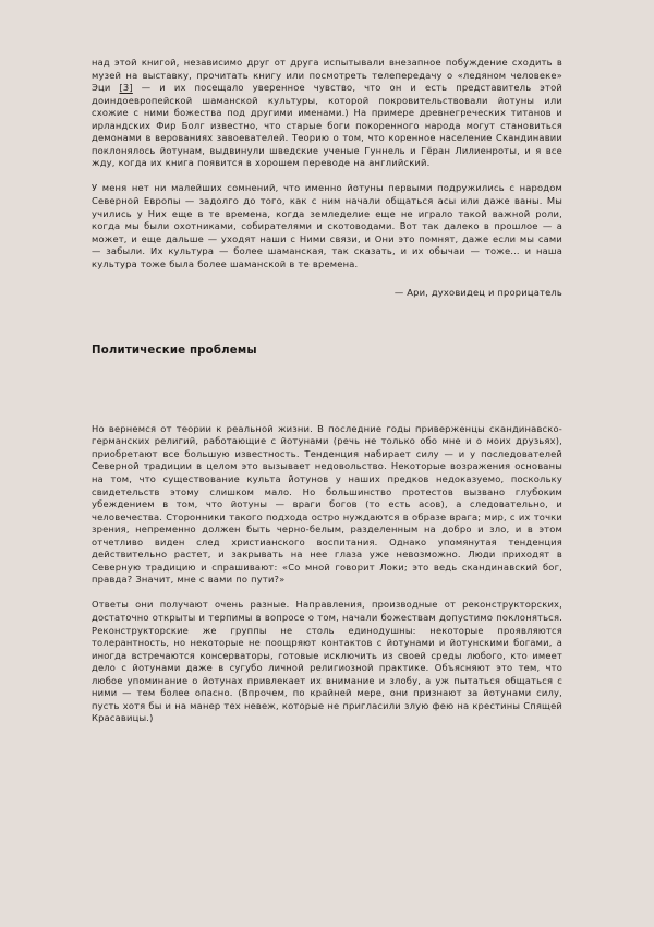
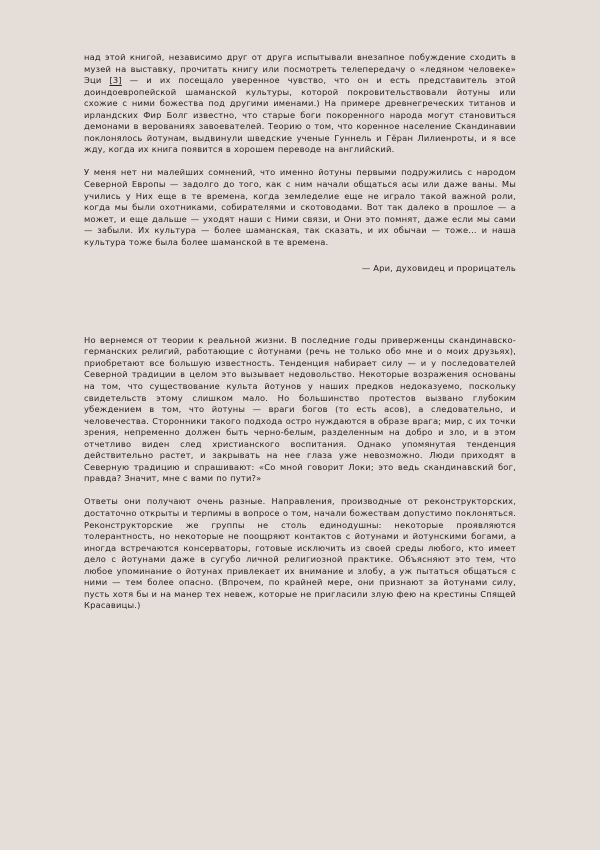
  над этой книгой, независимо друг от друга испытывали внезапное побуждение сходить в музей на выставку, прочитать книгу или посмотреть телепередачу о «ледяном человеке» Эци [3] — и их посещало уверенное чувство, что он и есть представитель этой доиндоевропейской шаманской культуры, которой покровительствовали йотуны или схожие с ними божества под другими именами.) На примере древнегреческих титанов и ирландских Фир Болг известно, что старые боги покоренного народа могут становиться демонами в верованиях завоевателей. Теорию о том, что коренное население Скандинавии поклонялось йотунам, выдвинули шведские ученые Гуннель и Гёран Лилиенроты, и я все жду, когда их книга появится в хорошем переводе на английский.
  У меня нет ни малейших сомнений, что именно йотуны первыми подружились с народом Северной Европы — задолго до того, как с ним начали общаться асы или даже ваны. Мы учились у Них еще в те времена, когда земледелие еще не играло такой важной роли, когда мы были охотниками, собирателями и скотоводами. Вот так далеко в прошлое — а может, и еще дальше — уходят наши с Ними связи, и Они это помнят, даже если мы сами — забыли. Их культура — более шаманская, так сказать, и их обычаи — тоже… и наша культура тоже была более шаманской в те времена.
  — Ари, духовидец и прорицатель
- Политические проблемы
  Но вернемся от теории к реальной жизни. В последние годы приверженцы скандинавско-германских религий, работающие с йотунами (речь не только обо мне и о моих друзьях), приобретают все большую известность. Тенденция набирает силу — и у последователей Северной традиции в целом это вызывает недовольство. Некоторые возражения основаны на том, что существование культа йотунов у наших предков недоказуемо, поскольку свидетельств этому слишком мало. Но большинство протестов вызвано глубоким убеждением в том, что йотуны — враги богов (то есть асов), а следовательно, и человечества. Сторонники такого подхода остро нуждаются в образе врага; мир, с их точки зрения, непременно должен быть черно-белым, разделенным на добро и зло, и в этом отчетливо виден след христианского воспитания. Однако упомянутая тенденция действительно растет, и закрывать на нее глаза уже невозможно. Люди приходят в Северную традицию и спрашивают: «Со мной говорит Локи; это ведь скандинавский бог, правда? Значит, мне с вами по пути?»
  Ответы они получают очень разные. Направления, производные от реконструкторских, достаточно открыты и терпимы в вопросе о том, начали божествам допустимо поклоняться. Реконструкторские же группы не столь единодушны: некоторые проявляются толерантность, но некоторые не поощряют контактов с йотунами и йотунскими богами, а иногда встречаются консерваторы, готовые исключить из своей среды любого, кто имеет дело с йотунами даже в сугубо личной религиозной практике. Объясняют это тем, что любое упоминание о йотунах привлекает их внимание и злобу, а уж пытаться общаться с ними — тем более опасно. (Впрочем, по крайней мере, они признают за йотунами силу, пусть хотя бы и на манер тех невеж, которые не пригласили злую фею на крестины Спящей Красавицы.)
